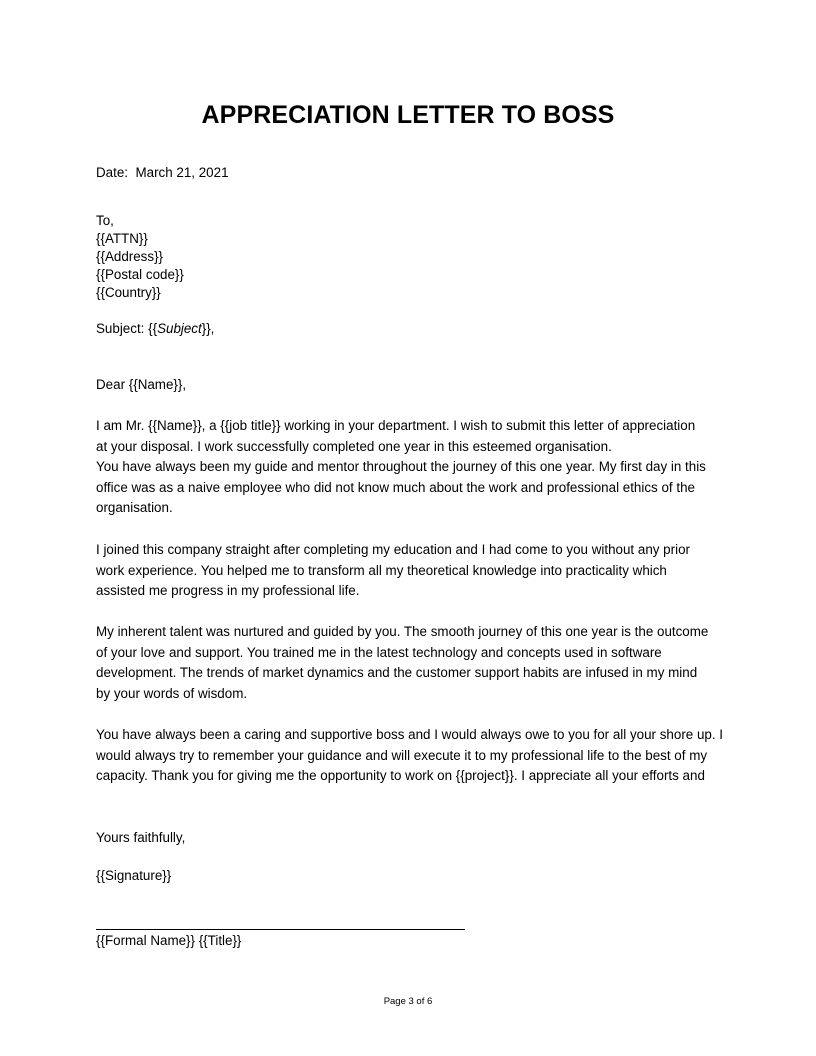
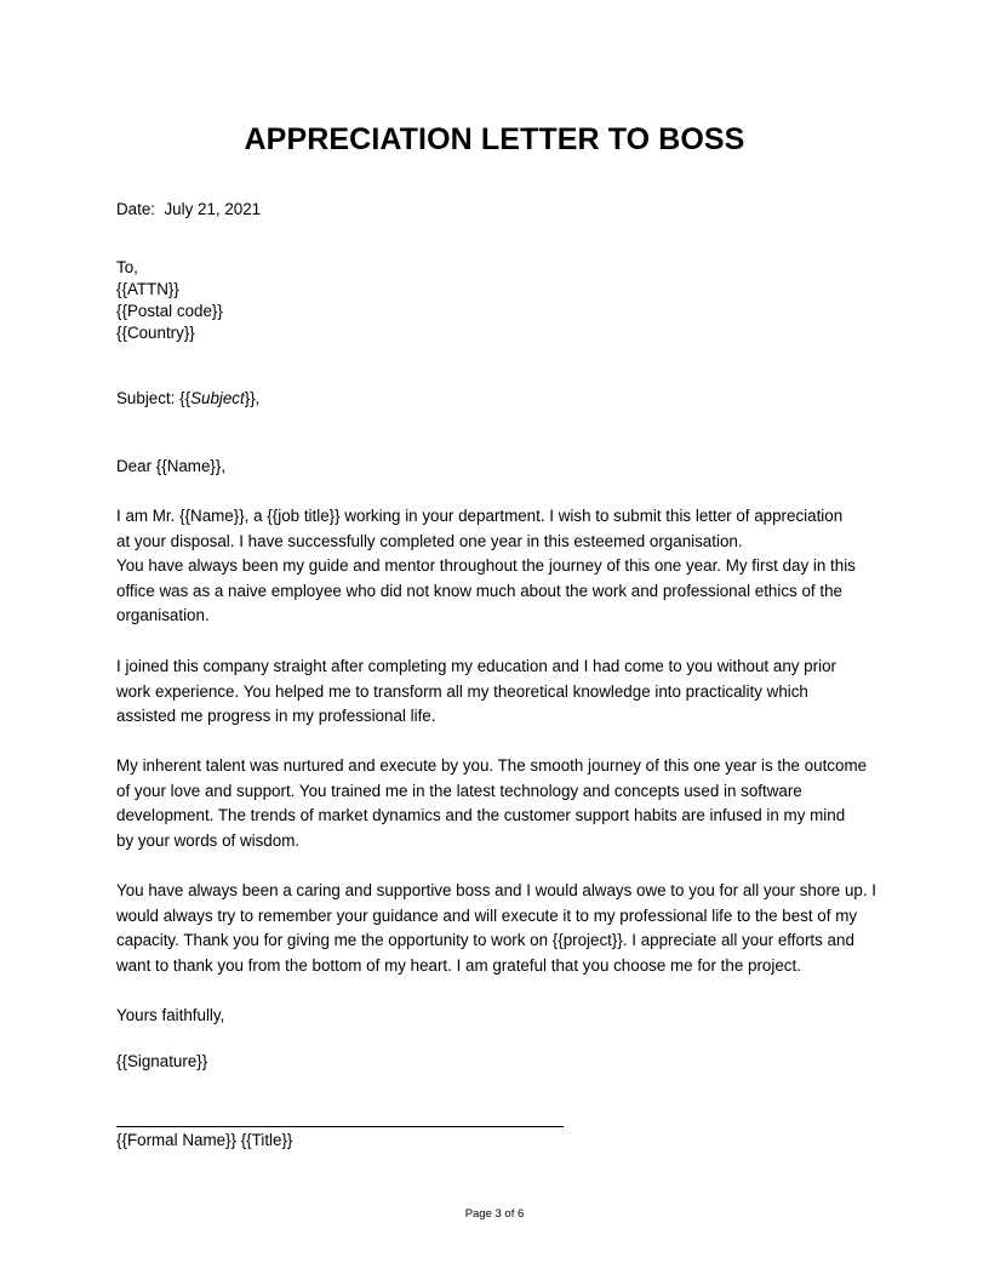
  APPRECIATION LETTER TO BOSS
- Date: March 21, 2021
+ Date: July 21, 2021
  To,
  {{ATTN}}
- {{Address}}
  {{Postal code}}
  {{Country}}
  Subject: {{Subject}},
  Dear {{Name}},
  I am Mr. {{Name}}, a {{job title}} working in your department. I wish to submit this letter of appreciation
- at your disposal. I work successfully completed one year in this esteemed organisation.
+ at your disposal. I have successfully completed one year in this esteemed organisation.
  You have always been my guide and mentor throughout the journey of this one year. My first day in this
  office was as a naive employee who did not know much about the work and professional ethics of the
  organisation.
  I joined this company straight after completing my education and I had come to you without any prior
  work experience. You helped me to transform all my theoretical knowledge into practicality which
  assisted me progress in my professional life.
- My inherent talent was nurtured and guided by you. The smooth journey of this one year is the outcome
+ My inherent talent was nurtured and execute by you. The smooth journey of this one year is the outcome
  of your love and support. You trained me in the latest technology and concepts used in software
  development. The trends of market dynamics and the customer support habits are infused in my mind
  by your words of wisdom.
  You have always been a caring and supportive boss and I would always owe to you for all your shore up. I
  would always try to remember your guidance and will execute it to my professional life to the best of my
  capacity. Thank you for giving me the opportunity to work on {{project}}. I appreciate all your efforts and
+ want to thank you from the bottom of my heart. I am grateful that you choose me for the project.
  Yours faithfully,
  {{Signature}}
  {{Formal Name}} {{Title}}
  Page 3 of 6
